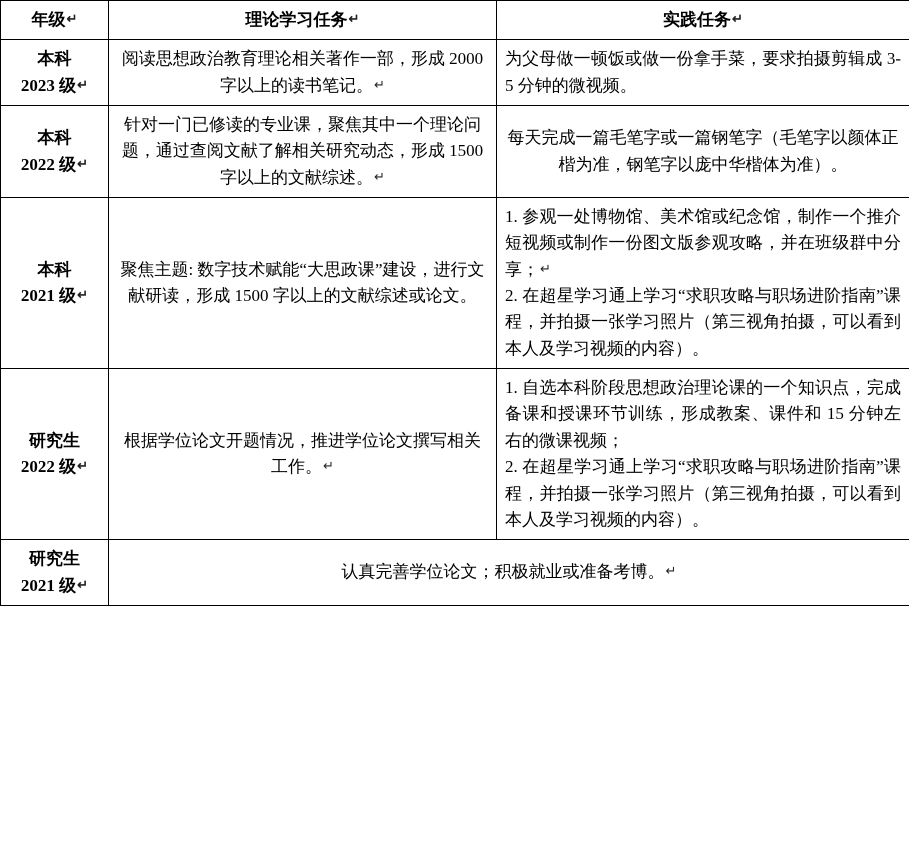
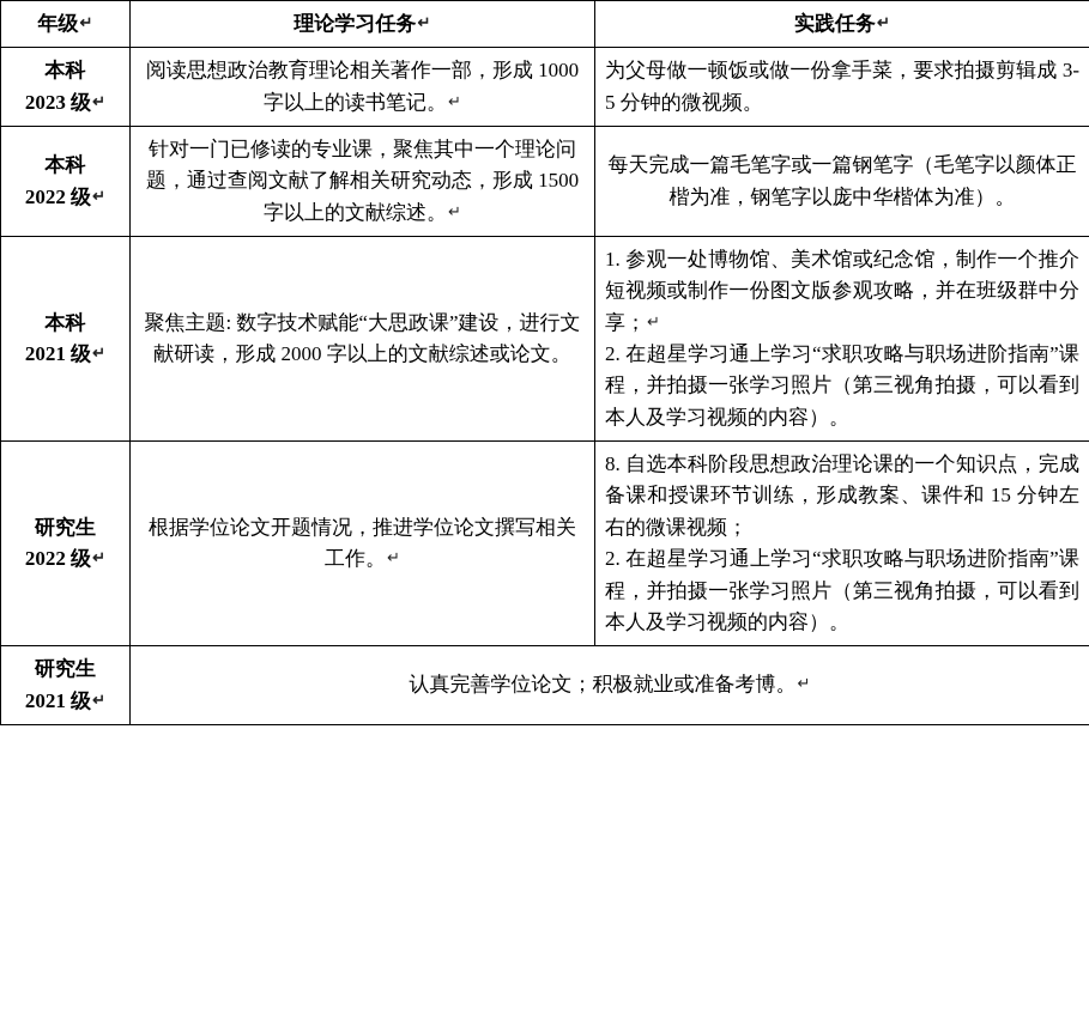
  年级↵	理论学习任务↵	实践任务↵
- 本科 2023 级↵	阅读思想政治教育理论相关著作一部，形成 2000 字以上的读书笔记。↵	为父母做一顿饭或做一份拿手菜，要求拍摄剪辑成 3-5 分钟的微视频。
+ 本科 2023 级↵	阅读思想政治教育理论相关著作一部，形成 1000 字以上的读书笔记。↵	为父母做一顿饭或做一份拿手菜，要求拍摄剪辑成 3-5 分钟的微视频。
  本科 2022 级↵	针对一门已修读的专业课，聚焦其中一个理论问题，通过查阅文献了解相关研究动态，形成 1500 字以上的文献综述。↵	每天完成一篇毛笔字或一篇钢笔字（毛笔字以颜体正楷为准，钢笔字以庞中华楷体为准）。
- 本科 2021 级↵	聚焦主题: 数字技术赋能“大思政课”建设，进行文献研读，形成 1500 字以上的文献综述或论文。	1. 参观一处博物馆、美术馆或纪念馆，制作一个推介短视频或制作一份图文版参观攻略，并在班级群中分享；↵ 2. 在超星学习通上学习“求职攻略与职场进阶指南”课程，并拍摄一张学习照片（第三视角拍摄，可以看到本人及学习视频的内容）。
+ 本科 2021 级↵	聚焦主题: 数字技术赋能“大思政课”建设，进行文献研读，形成 2000 字以上的文献综述或论文。	1. 参观一处博物馆、美术馆或纪念馆，制作一个推介短视频或制作一份图文版参观攻略，并在班级群中分享；↵ 2. 在超星学习通上学习“求职攻略与职场进阶指南”课程，并拍摄一张学习照片（第三视角拍摄，可以看到本人及学习视频的内容）。
- 研究生 2022 级↵	根据学位论文开题情况，推进学位论文撰写相关工作。↵	1. 自选本科阶段思想政治理论课的一个知识点，完成备课和授课环节训练，形成教案、课件和 15 分钟左右的微课视频； 2. 在超星学习通上学习“求职攻略与职场进阶指南”课程，并拍摄一张学习照片（第三视角拍摄，可以看到本人及学习视频的内容）。
+ 研究生 2022 级↵	根据学位论文开题情况，推进学位论文撰写相关工作。↵	8. 自选本科阶段思想政治理论课的一个知识点，完成备课和授课环节训练，形成教案、课件和 15 分钟左右的微课视频； 2. 在超星学习通上学习“求职攻略与职场进阶指南”课程，并拍摄一张学习照片（第三视角拍摄，可以看到本人及学习视频的内容）。
  研究生 2021 级↵	认真完善学位论文；积极就业或准备考博。↵
